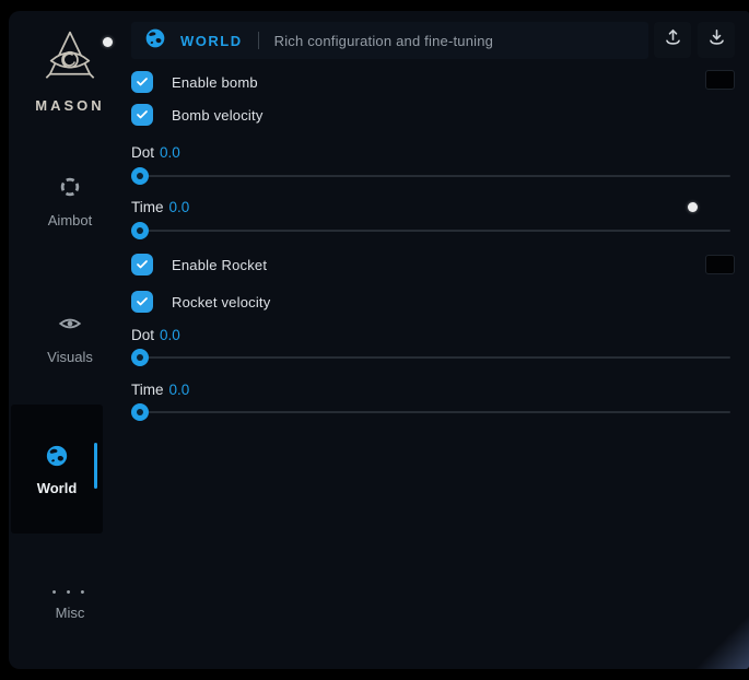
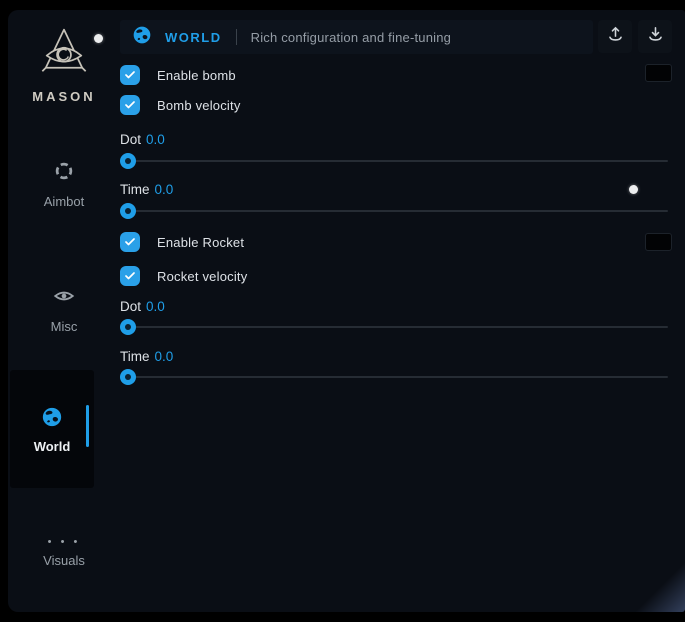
  MASON
  Aimbot
- Visuals
+ Misc
  World
  • • •
- Misc
+ Visuals
  WORLD
  Rich configuration and fine-tuning
  Enable bomb
  Bomb velocity
  Dot 0.0
  Time 0.0
  Enable Rocket
  Rocket velocity
  Dot 0.0
  Time 0.0
